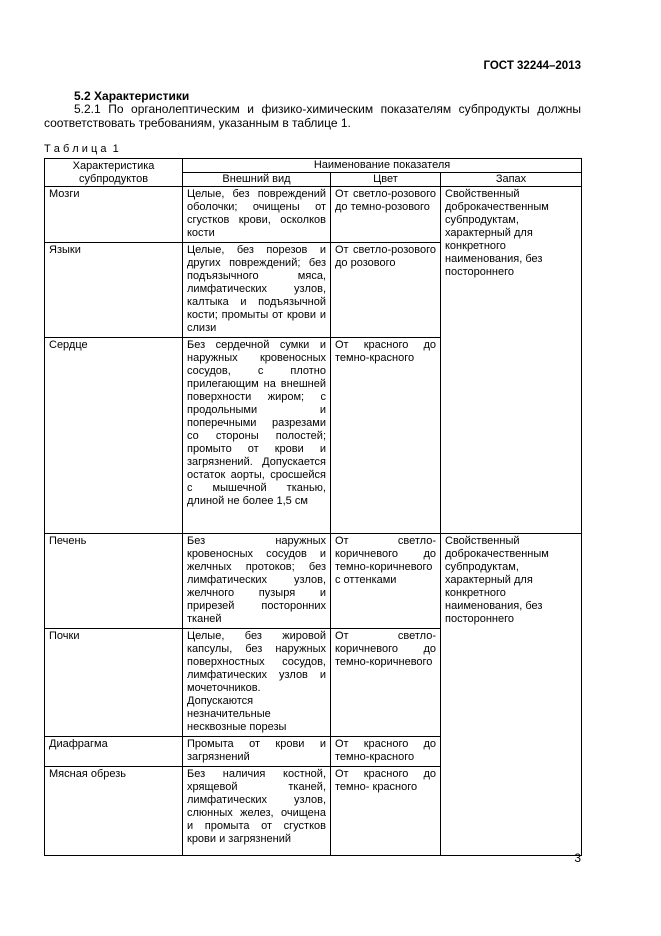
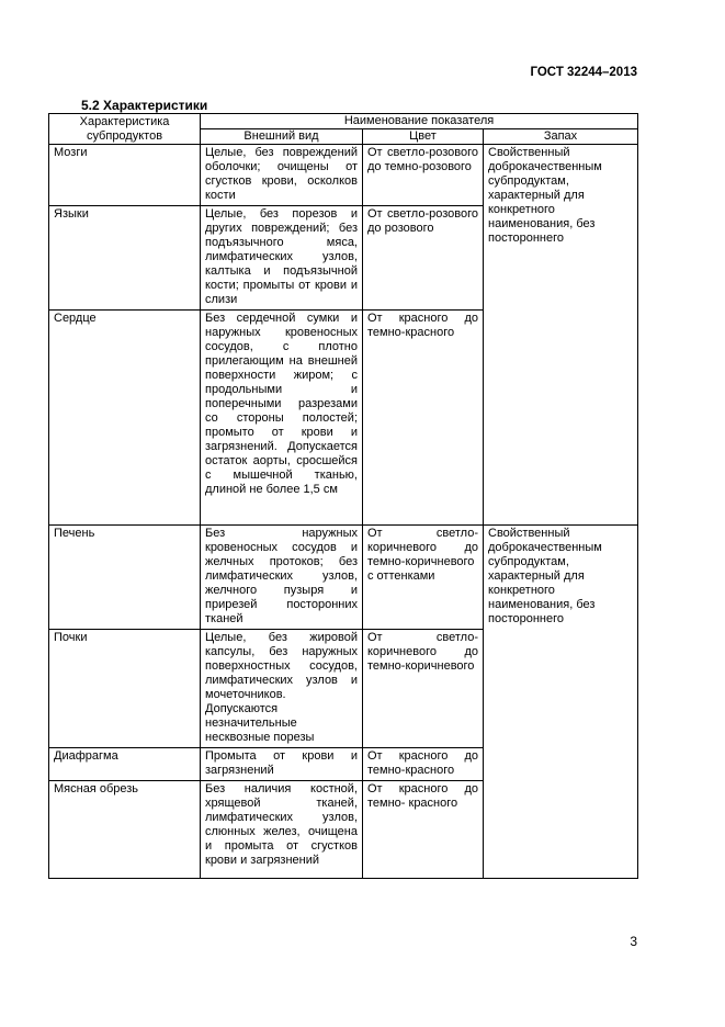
  ГОСТ 32244–2013
  5.2 Характеристики
- 5.2.1 По органолептическим и физико-химическим показателям субпродукты должны соответствовать требованиям, указанным в таблице 1.
- Т а б л и ц а 1
  Характеристика субпродуктов	Наименование показателя
  Внешний вид	Цвет	Запах
  Мозги	Целые, без повреждений оболочки; очищены от сгустков крови, осколков кости	От светло-розового до темно-розового	Свойственный доброкачественным субпродуктам, характерный для конкретного наименования, без постороннего
  Языки	Целые, без порезов и других повреждений; без подъязычного мяса, лимфатических узлов, калтыка и подъязычной кости; промыты от крови и слизи	От светло-розового до розового
  Сердце	Без сердечной сумки и наружных кровеносных сосудов, с плотно прилегающим на внешней поверхности жиром; с продольными и поперечными разрезами со стороны полостей; промыто от крови и загрязнений. Допускается остаток аорты, сросшейся с мышечной тканью, длиной не более 1,5 см	От красного до темно-красного
  Печень	Без наружных кровеносных сосудов и желчных протоков; без лимфатических узлов, желчного пузыря и прирезей посторонних тканей	От светло-коричневого до темно-коричневого с оттенками	Свойственный доброкачественным субпродуктам, характерный для конкретного наименования, без постороннего
  Почки	Целые, без жировой капсулы, без наружных поверхностных сосудов, лимфатических узлов и мочеточников. Допускаются незначительные несквозные порезы	От светло-коричневого до темно-коричневого
  Диафрагма	Промыта от крови и загрязнений	От красного до темно-красного
  Мясная обрезь	Без наличия костной, хрящевой тканей, лимфатических узлов, слюнных желез, очищена и промыта от сгустков крови и загрязнений	От красного до темно- красного
  3
